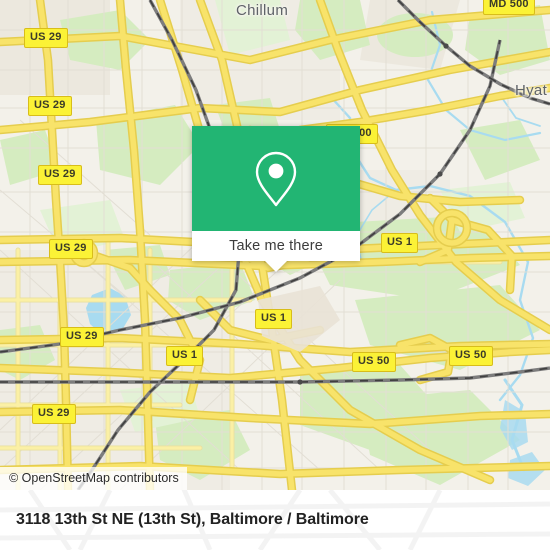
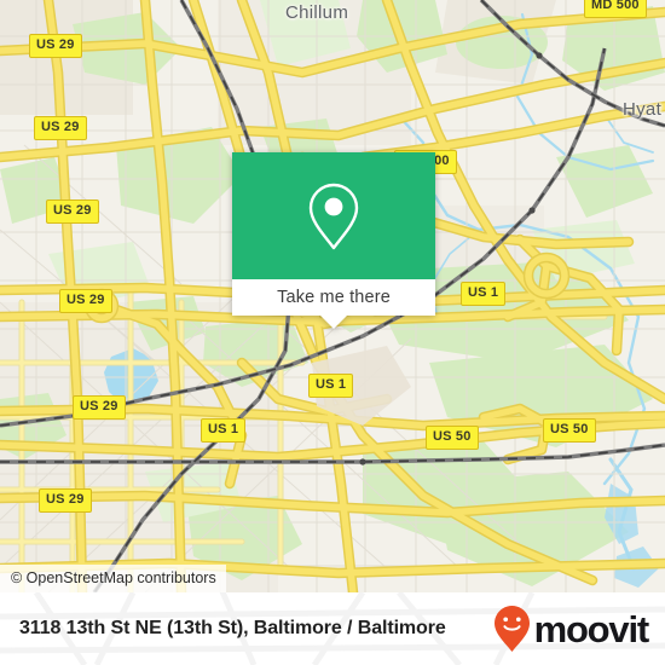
  Chillum
  Hyat
  US 29
  US 29
  US 29
  US 29
  US 29
  US 29
  US 1
  US 1
  US 1
  US 50
  US 50
  MD 500
  Take me there
  © OpenStreetMap contributors
  3118 13th St NE (13th St), Baltimore / Baltimore
+ moovit
